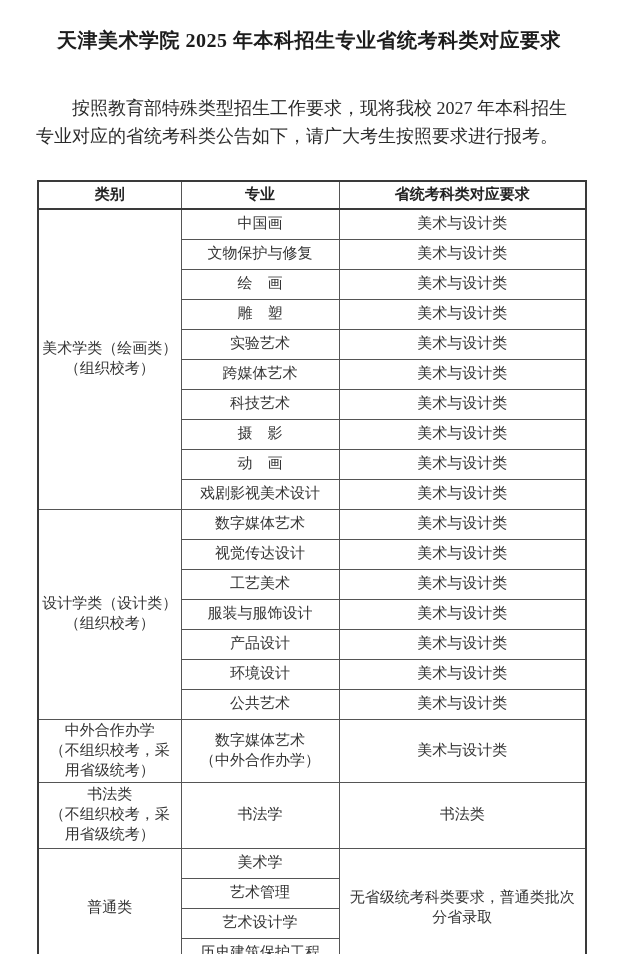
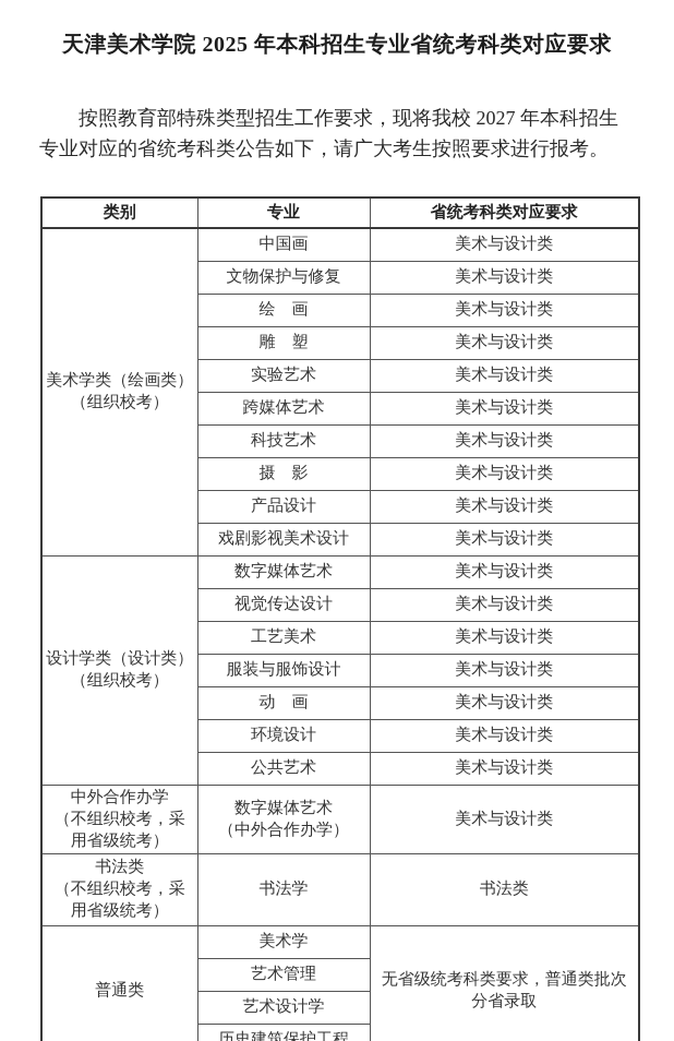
  天津美术学院 2025 年本科招生专业省统考科类对应要求
  按照教育部特殊类型招生工作要求，现将我校 2027 年本科招生专业对应的省统考科类公告如下，请广大考生按照要求进行报考。
  类别	专业	省统考科类对应要求
  美术学类（绘画类） （组织校考）	中国画	美术与设计类
  文物保护与修复	美术与设计类
  绘 画	美术与设计类
  雕 塑	美术与设计类
  实验艺术	美术与设计类
  跨媒体艺术	美术与设计类
  科技艺术	美术与设计类
  摄 影	美术与设计类
- 动 画	美术与设计类
+ 产品设计	美术与设计类
  戏剧影视美术设计	美术与设计类
  设计学类（设计类） （组织校考）	数字媒体艺术	美术与设计类
  视觉传达设计	美术与设计类
  工艺美术	美术与设计类
  服装与服饰设计	美术与设计类
- 产品设计	美术与设计类
+ 动 画	美术与设计类
  环境设计	美术与设计类
  公共艺术	美术与设计类
  中外合作办学 （不组织校考，采 用省级统考）	数字媒体艺术 （中外合作办学）	美术与设计类
  书法类 （不组织校考，采 用省级统考）	书法学	书法类
  普通类	美术学	无省级统考科类要求，普通类批次 分省录取
  艺术管理
  艺术设计学
  历史建筑保护工程
